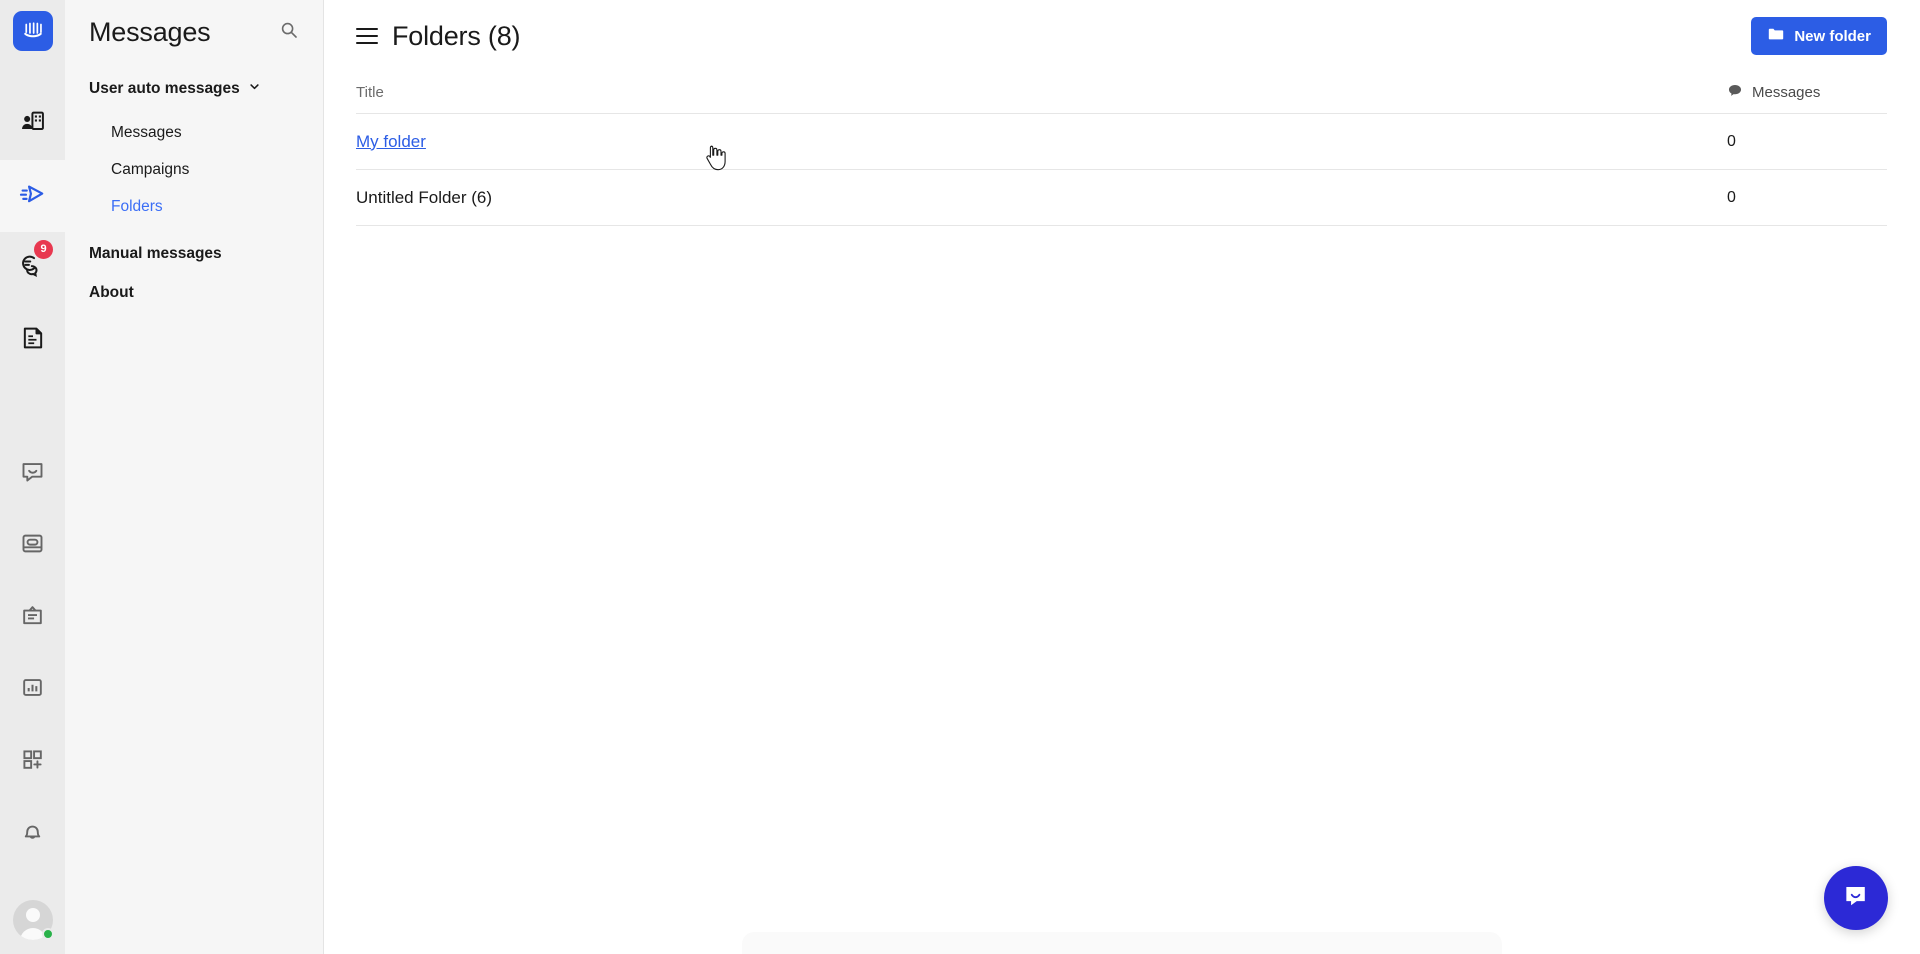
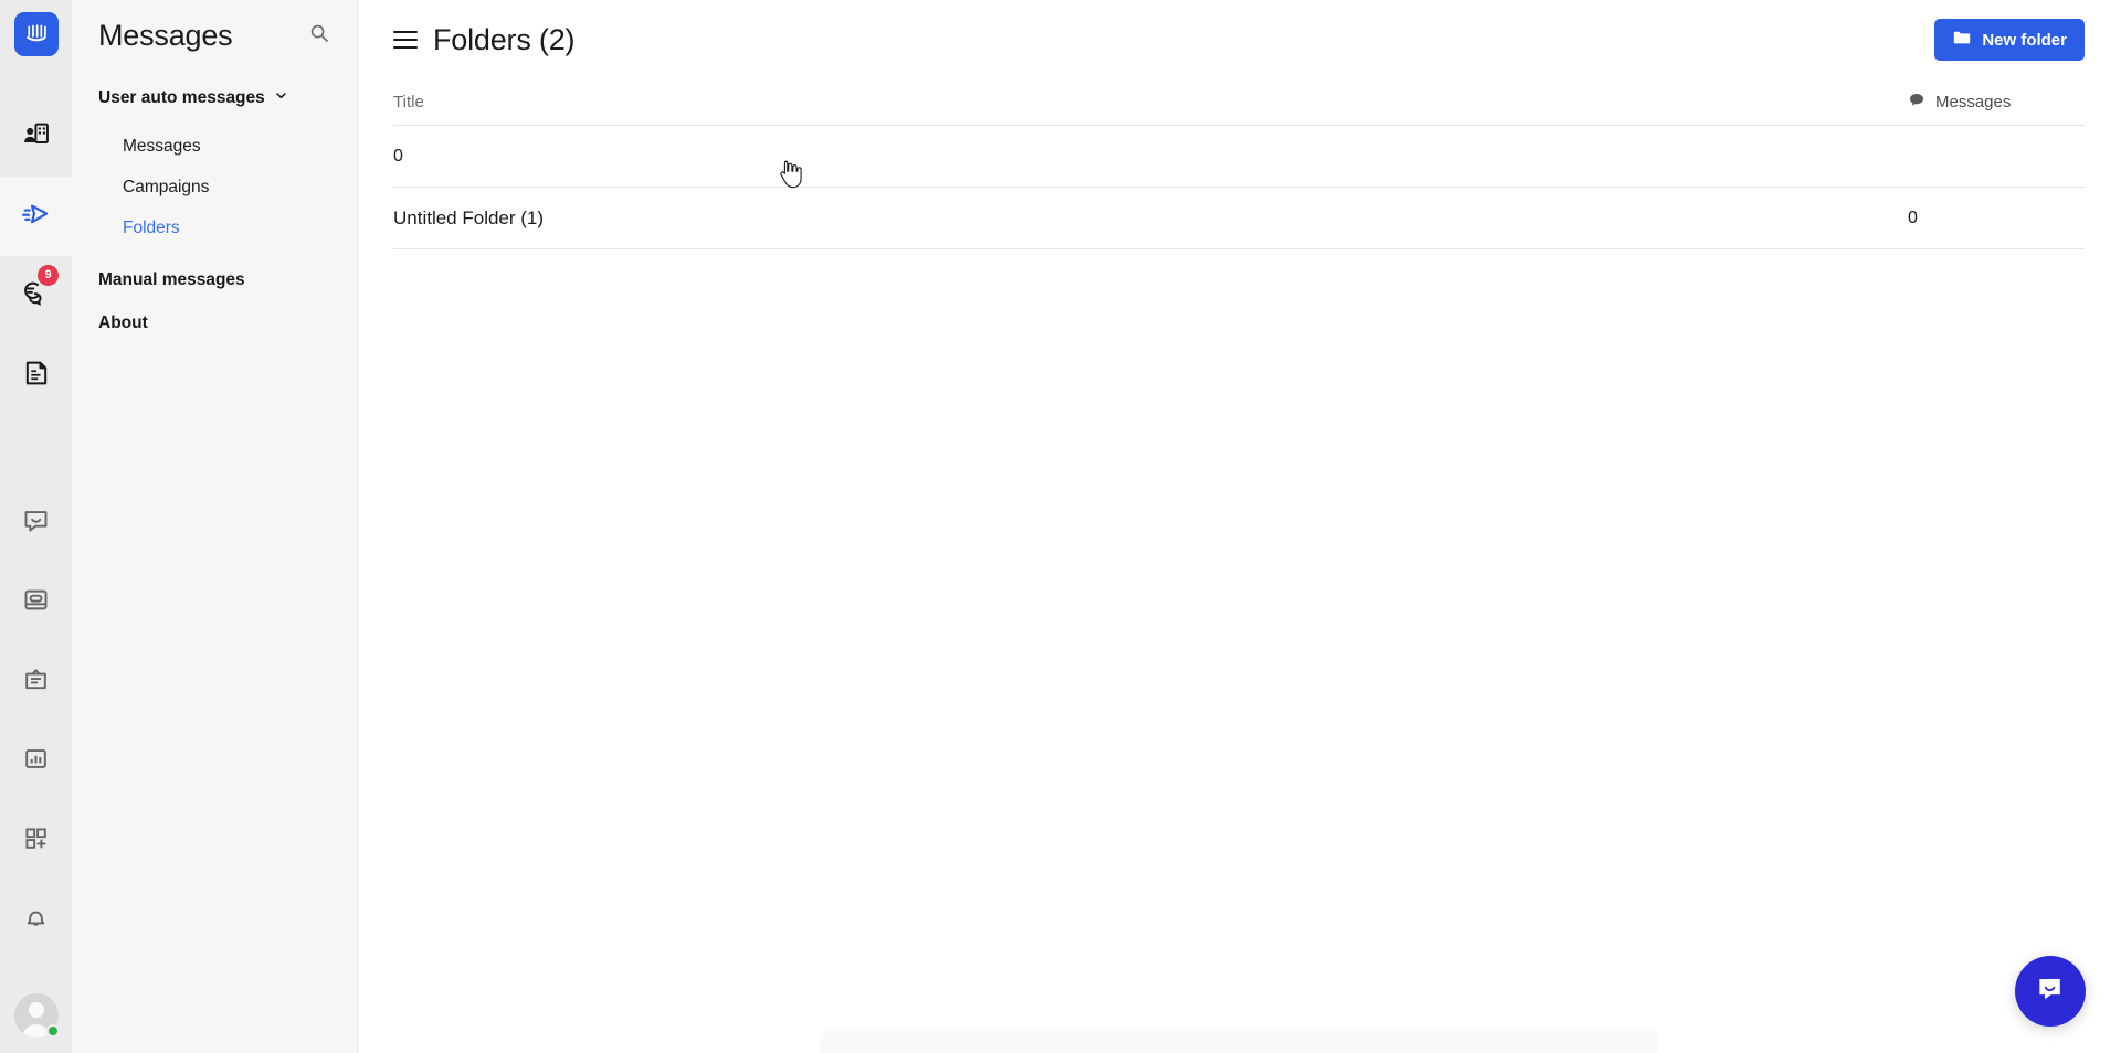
  9
  Messages
  User auto messages
  Messages
  Campaigns
  Folders
  Manual messages
  About
- Folders (8)
+ Folders (2)
  New folder
  Title
  Messages
- My folder
  0
- Untitled Folder (6)
+ Untitled Folder (1)
  0
